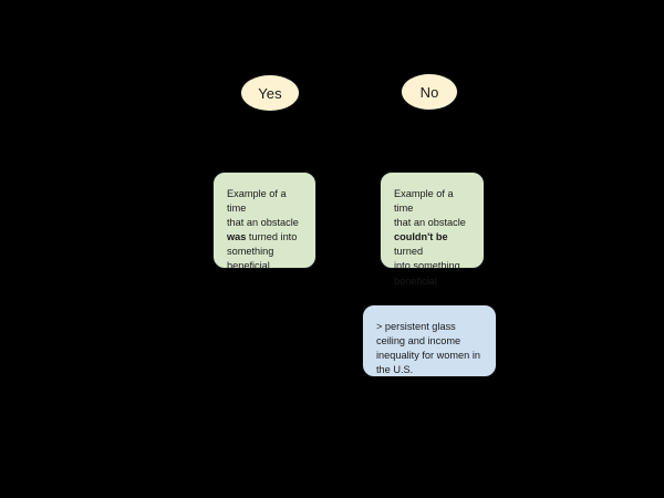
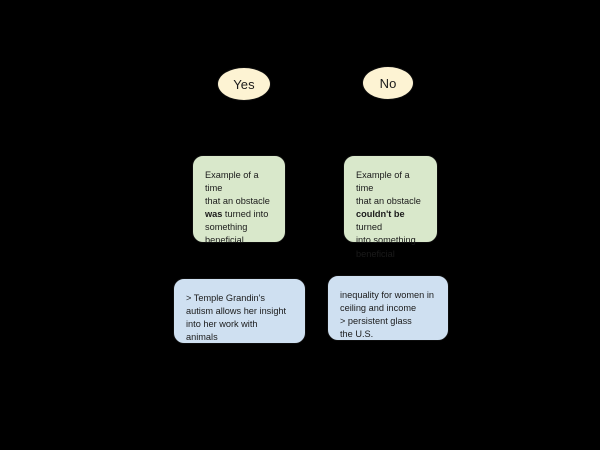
  Yes
  No
  Example of a time
  that an obstacle
  was turned into
  something
  beneficial
  Example of a time
  that an obstacle
  couldn't be turned
  into something
  beneficial
+ > Temple Grandin's
+ autism allows her insight
+ into her work with
+ animals
- > persistent glass
+ inequality for women in
  ceiling and income
- inequality for women in
+ > persistent glass
  the U.S.
